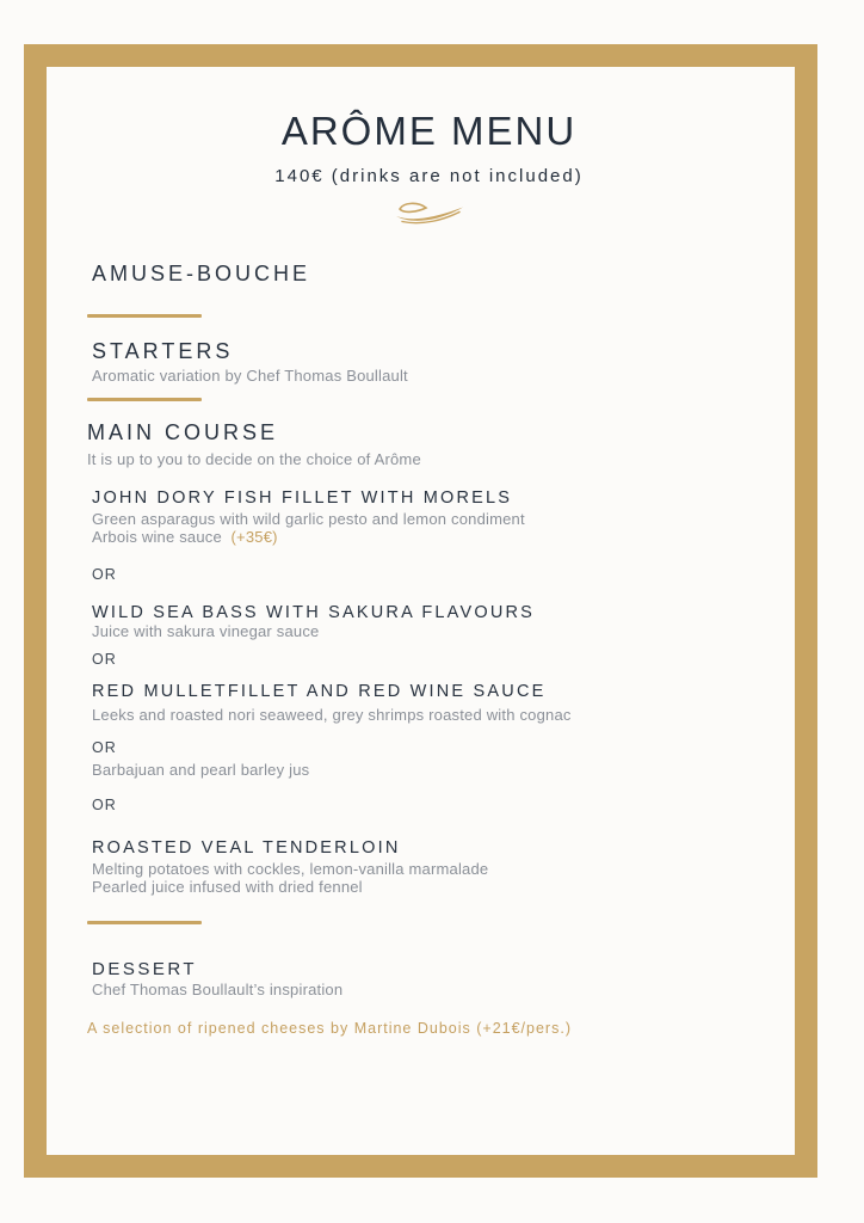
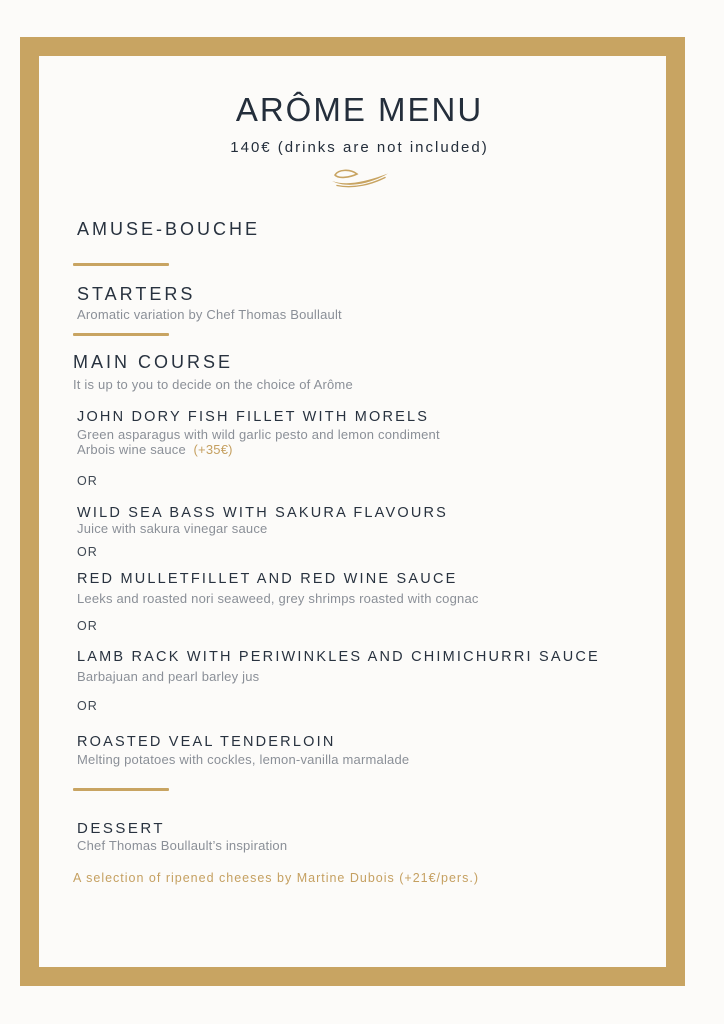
  ARÔME MENU
  140€ (drinks are not included)
  AMUSE-BOUCHE
  STARTERS
  Aromatic variation by Chef Thomas Boullault
  MAIN COURSE
  It is up to you to decide on the choice of Arôme
  JOHN DORY FISH FILLET WITH MORELS
  Green asparagus with wild garlic pesto and lemon condiment
  Arbois wine sauce (+35€)
  OR
  WILD SEA BASS WITH SAKURA FLAVOURS
  Juice with sakura vinegar sauce
  OR
  RED MULLETFILLET AND RED WINE SAUCE
  Leeks and roasted nori seaweed, grey shrimps roasted with cognac
  OR
+ LAMB RACK WITH PERIWINKLES AND CHIMICHURRI SAUCE
  Barbajuan and pearl barley jus
  OR
  ROASTED VEAL TENDERLOIN
  Melting potatoes with cockles, lemon-vanilla marmalade
- Pearled juice infused with dried fennel
  DESSERT
  Chef Thomas Boullault’s inspiration
  A selection of ripened cheeses by Martine Dubois (+21€/pers.)
